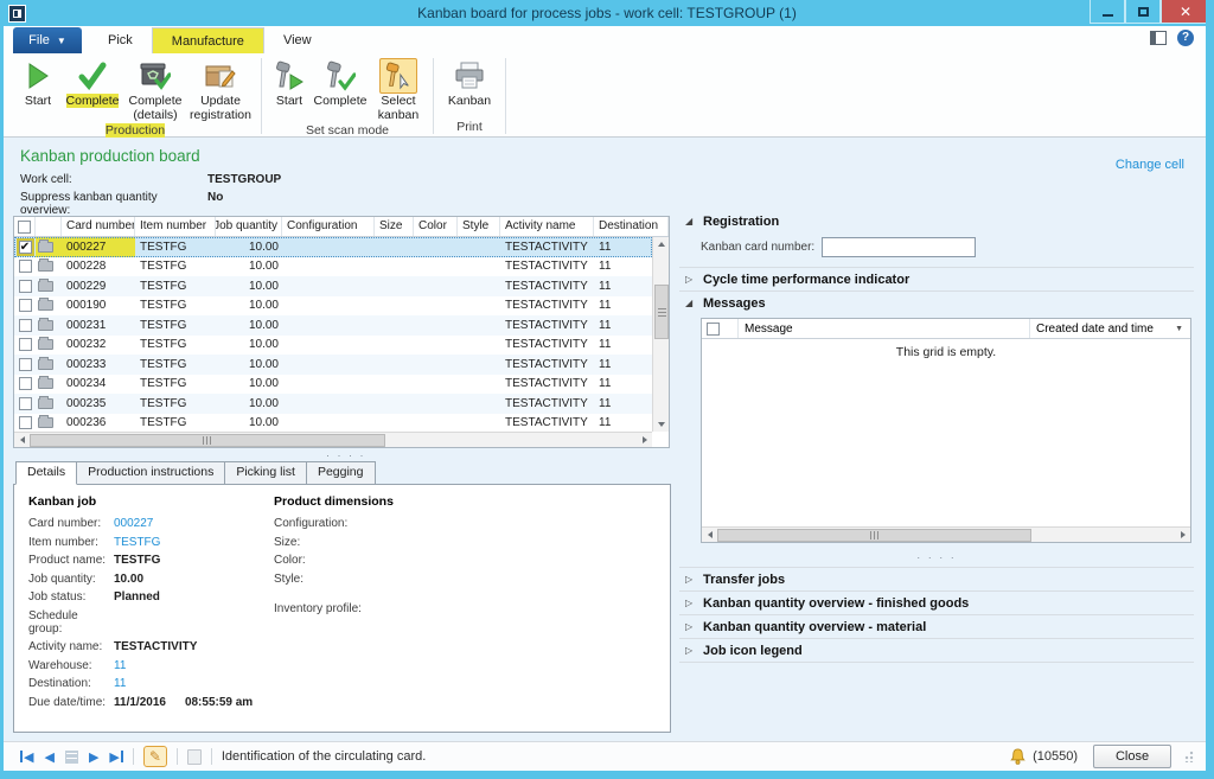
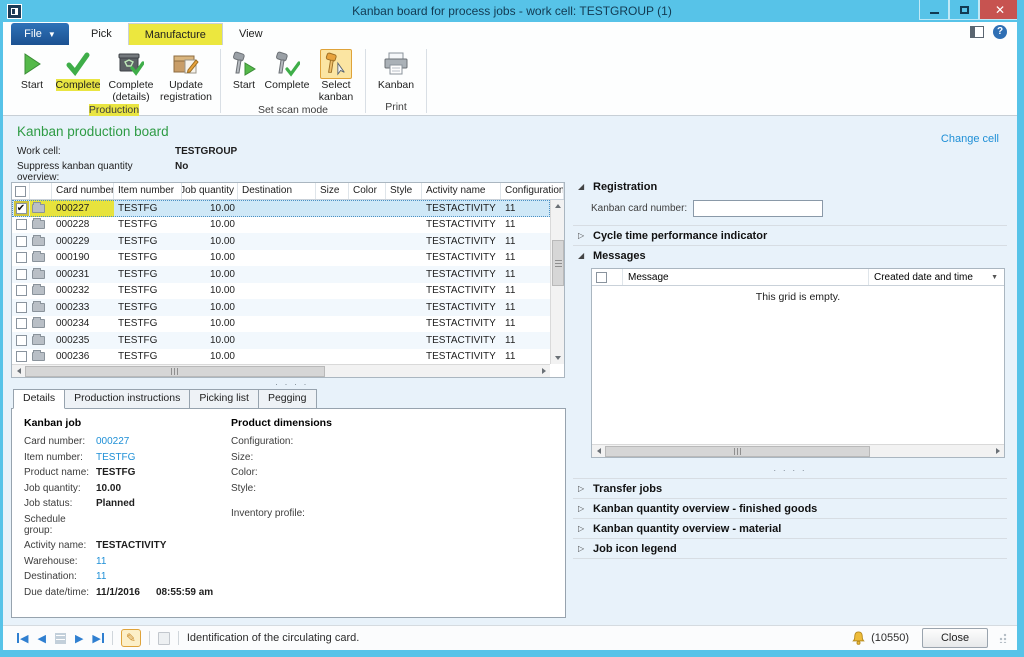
  Kanban board for process jobs - work cell: TESTGROUP (1)
  ✕
  File
  ▼
  Pick
  Manufacture
  View
  ?
  Start
  Complete
  Complete (details)
  Update registration
  Production
  Start
  Complete
  Select kanban
  Set scan mode
  Kanban
  Print
  Kanban production board
  Work cell:
  TESTGROUP
  Suppress kanban quantity overview:
  No
  Change cell
  Card number
  Item number
  Job quantity
- Configuration
+ Destination
  Size
  Color
  Style
  Activity name
- Destination
+ Configuration
  ✔
  000227
  TESTFG
  10.00
  TESTACTIVITY
  11
  000228
  TESTFG
  10.00
  TESTACTIVITY
  11
  000229
  TESTFG
  10.00
  TESTACTIVITY
  11
  000190
  TESTFG
  10.00
  TESTACTIVITY
  11
  000231
  TESTFG
  10.00
  TESTACTIVITY
  11
  000232
  TESTFG
  10.00
  TESTACTIVITY
  11
  000233
  TESTFG
  10.00
  TESTACTIVITY
  11
  000234
  TESTFG
  10.00
  TESTACTIVITY
  11
  000235
  TESTFG
  10.00
  TESTACTIVITY
  11
  000236
  TESTFG
  10.00
  TESTACTIVITY
  11
  · · · ·
  Details
  Production instructions
  Picking list
  Pegging
  Kanban job
  Card number:
  000227
  Item number:
  TESTFG
  Product name:
  TESTFG
  Job quantity:
  10.00
  Job status:
  Planned
  Schedule group:
  Activity name:
  TESTACTIVITY
  Warehouse:
  11
  Destination:
  11
  Due date/time:
  11/1/2016
  08:55:59 am
  Product dimensions
  Configuration:
  Size:
  Color:
  Style:
  Inventory profile:
  ◢
  Registration
  Kanban card number:
  ▷
  Cycle time performance indicator
  ◢
  Messages
  Message
  Created date and time
  This grid is empty.
  · · · ·
  ▷
  Transfer jobs
  ▷
  Kanban quantity overview - finished goods
  ▷
  Kanban quantity overview - material
  ▷
  Job icon legend
  ◀
  ◀
  ▶
  ▶
  ✎
  Identification of the circulating card.
  (10550)
  Close
